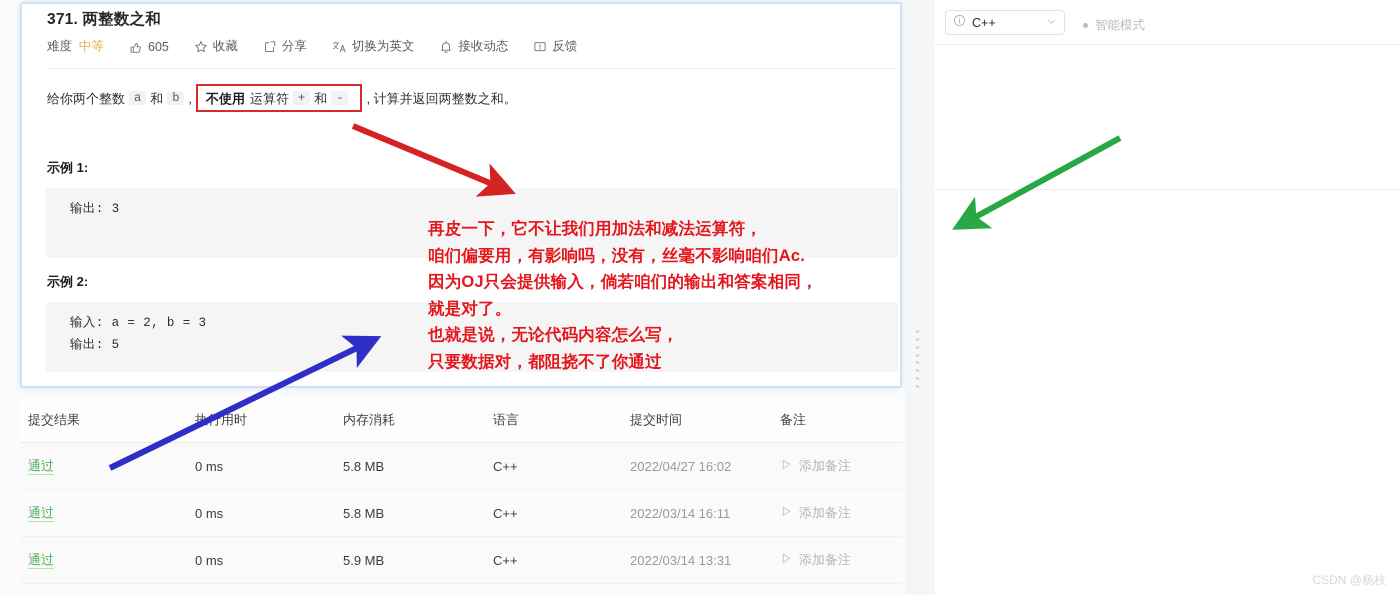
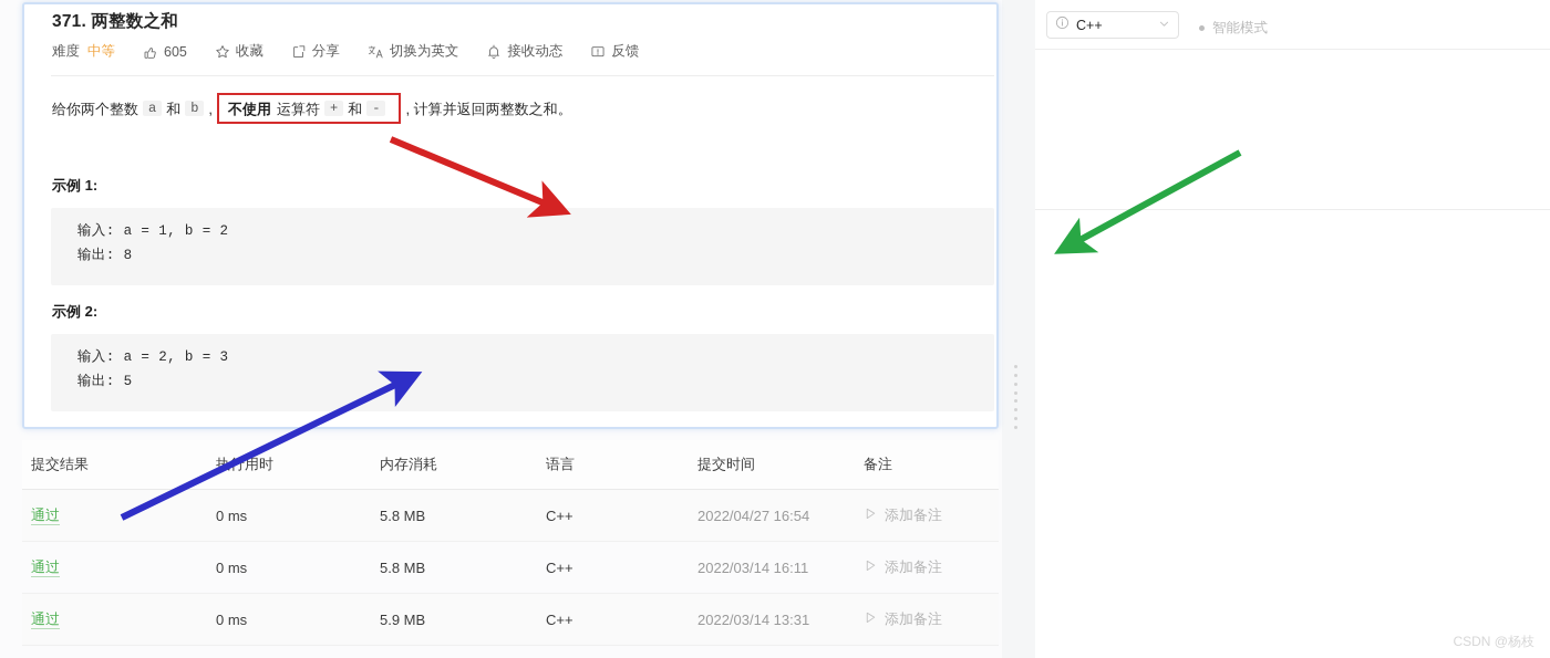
  C++
  智能模式
  371. 两整数之和
  难度
  中等
  605
  收藏
  分享
  切换为英文
  接收动态
  反馈
  给你两个整数
  a
  和
  b
  ,
  不使用
  运算符
  +
  和
  -
  , 计算并返回两整数之和。
  示例 1:
+ 输入: a = 1, b = 2
- 输出: 3
+ 输出: 8
  示例 2:
  输入: a = 2, b = 3
  输出: 5
  提交结果
  执用时
  内存消耗
  语言
  提交时间
  备注
  通过
  0 ms
  5.8 MB
  C++
- 2022/04/27 16:02
+ 2022/04/27 16:54
  添加备注
  通过
  0 ms
  5.8 MB
  C++
  2022/03/14 16:11
  添加备注
  通过
  0 ms
  5.9 MB
  C++
  2022/03/14 13:31
  添加备注
- 再皮一下，它不让我们用加法和减法运算符，
- 咱们偏要用，有影响吗，没有，丝毫不影响咱们Ac.
- 因为OJ只会提供输入，倘若咱们的输出和答案相同，
- 就是对了。
- 也就是说，无论代码内容怎么写，
- 只要数据对，都阻挠不了你通过
  CSDN @杨枝
